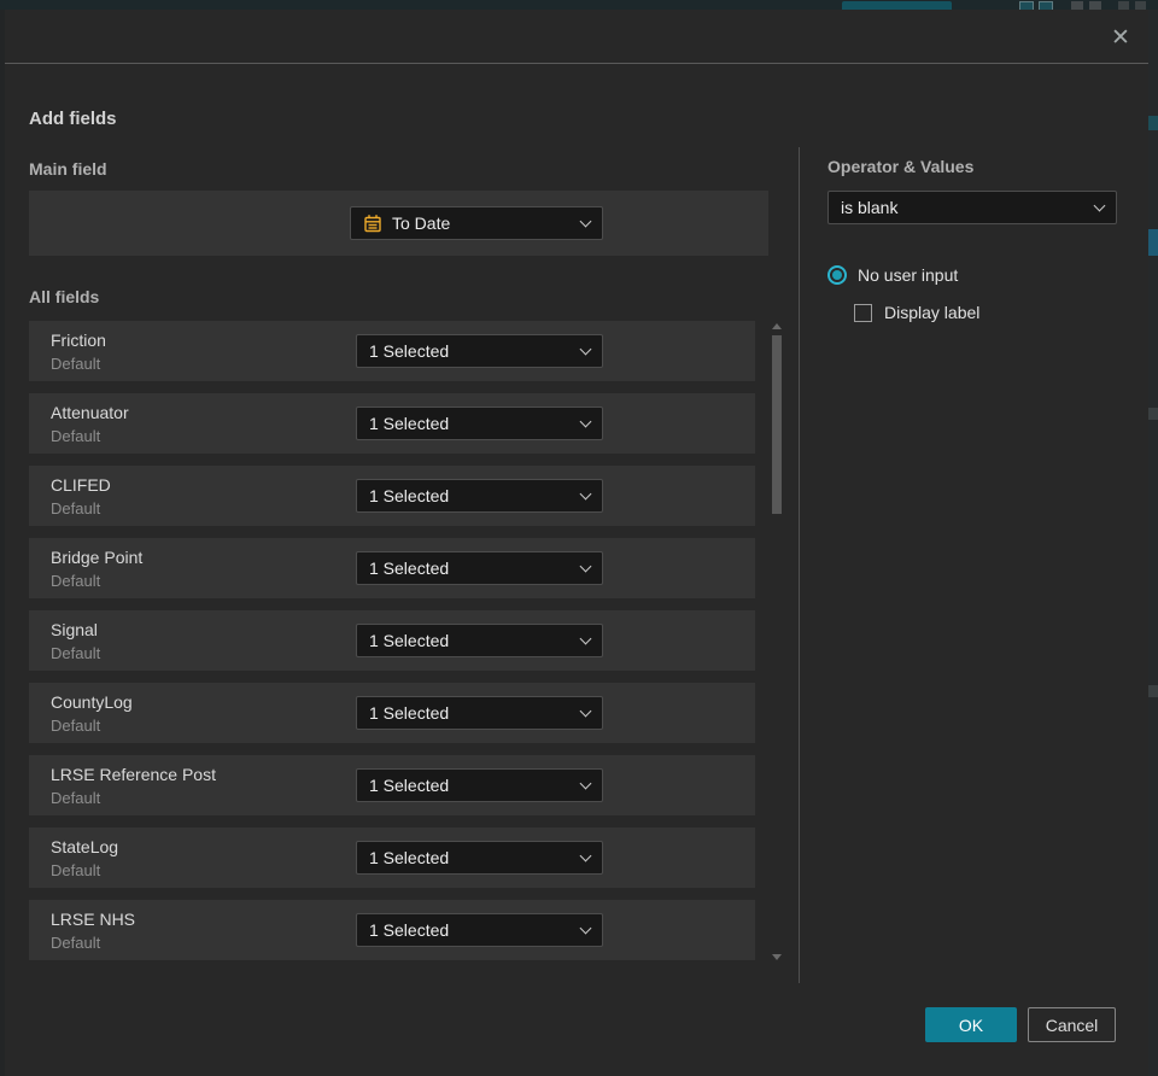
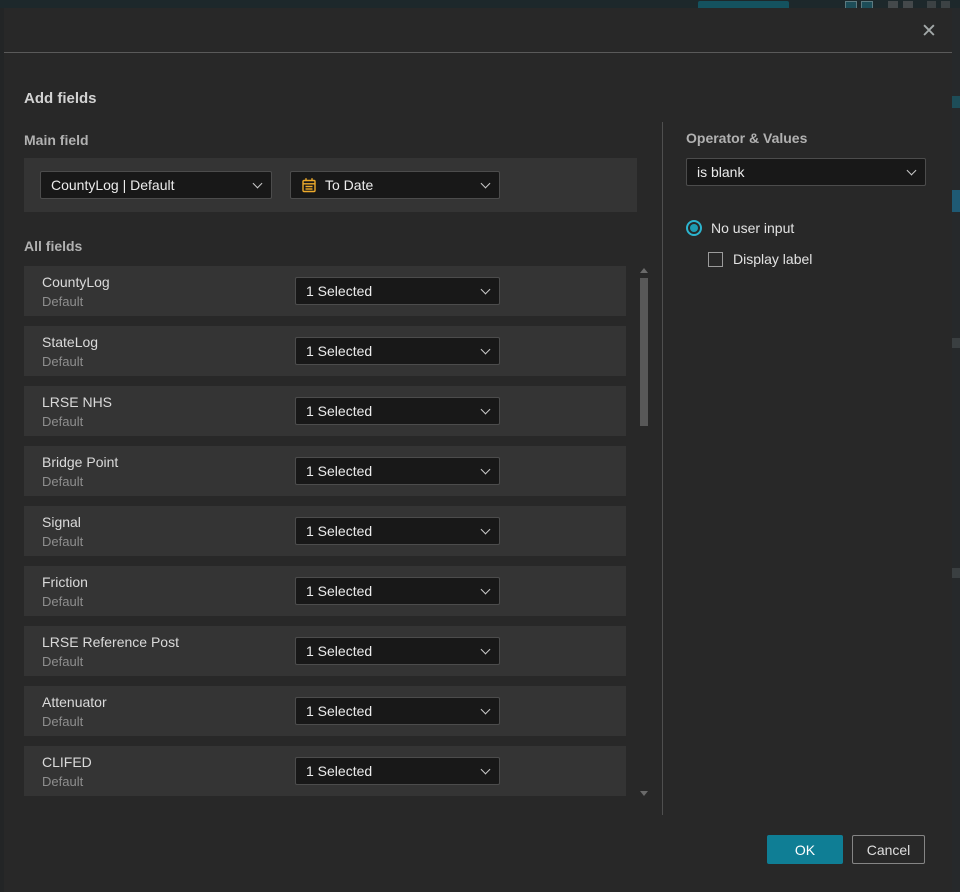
  ✕
  Add fields
  Main field
+ CountyLog | Default
  To Date
  All fields
- Friction
+ CountyLog
  Default
  1 Selected
- Attenuator
+ StateLog
  Default
  1 Selected
- CLIFED
+ LRSE NHS
  Default
  1 Selected
  Bridge Point
  Default
  1 Selected
  Signal
  Default
  1 Selected
- CountyLog
+ Friction
  Default
  1 Selected
  LRSE Reference Post
  Default
  1 Selected
- StateLog
+ Attenuator
  Default
  1 Selected
- LRSE NHS
+ CLIFED
  Default
  1 Selected
  Operator & Values
  is blank
  No user input
  Display label
  OK
  Cancel
